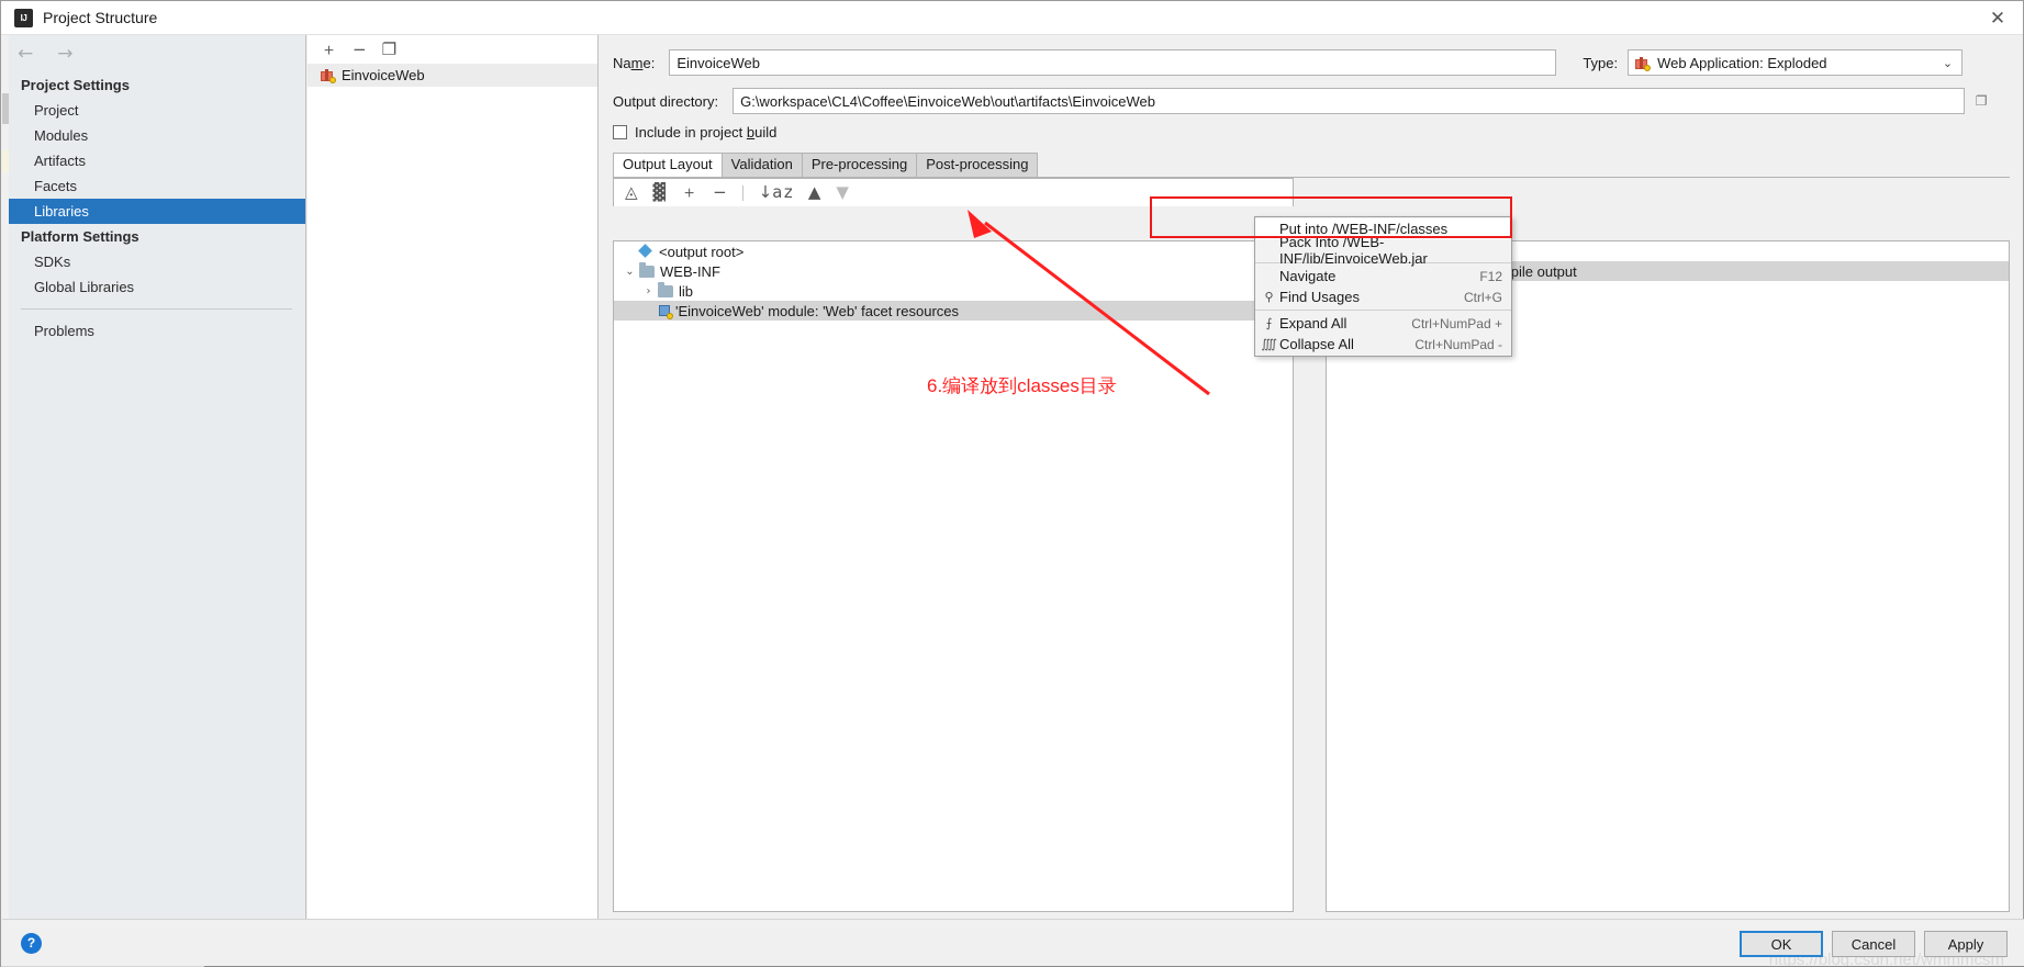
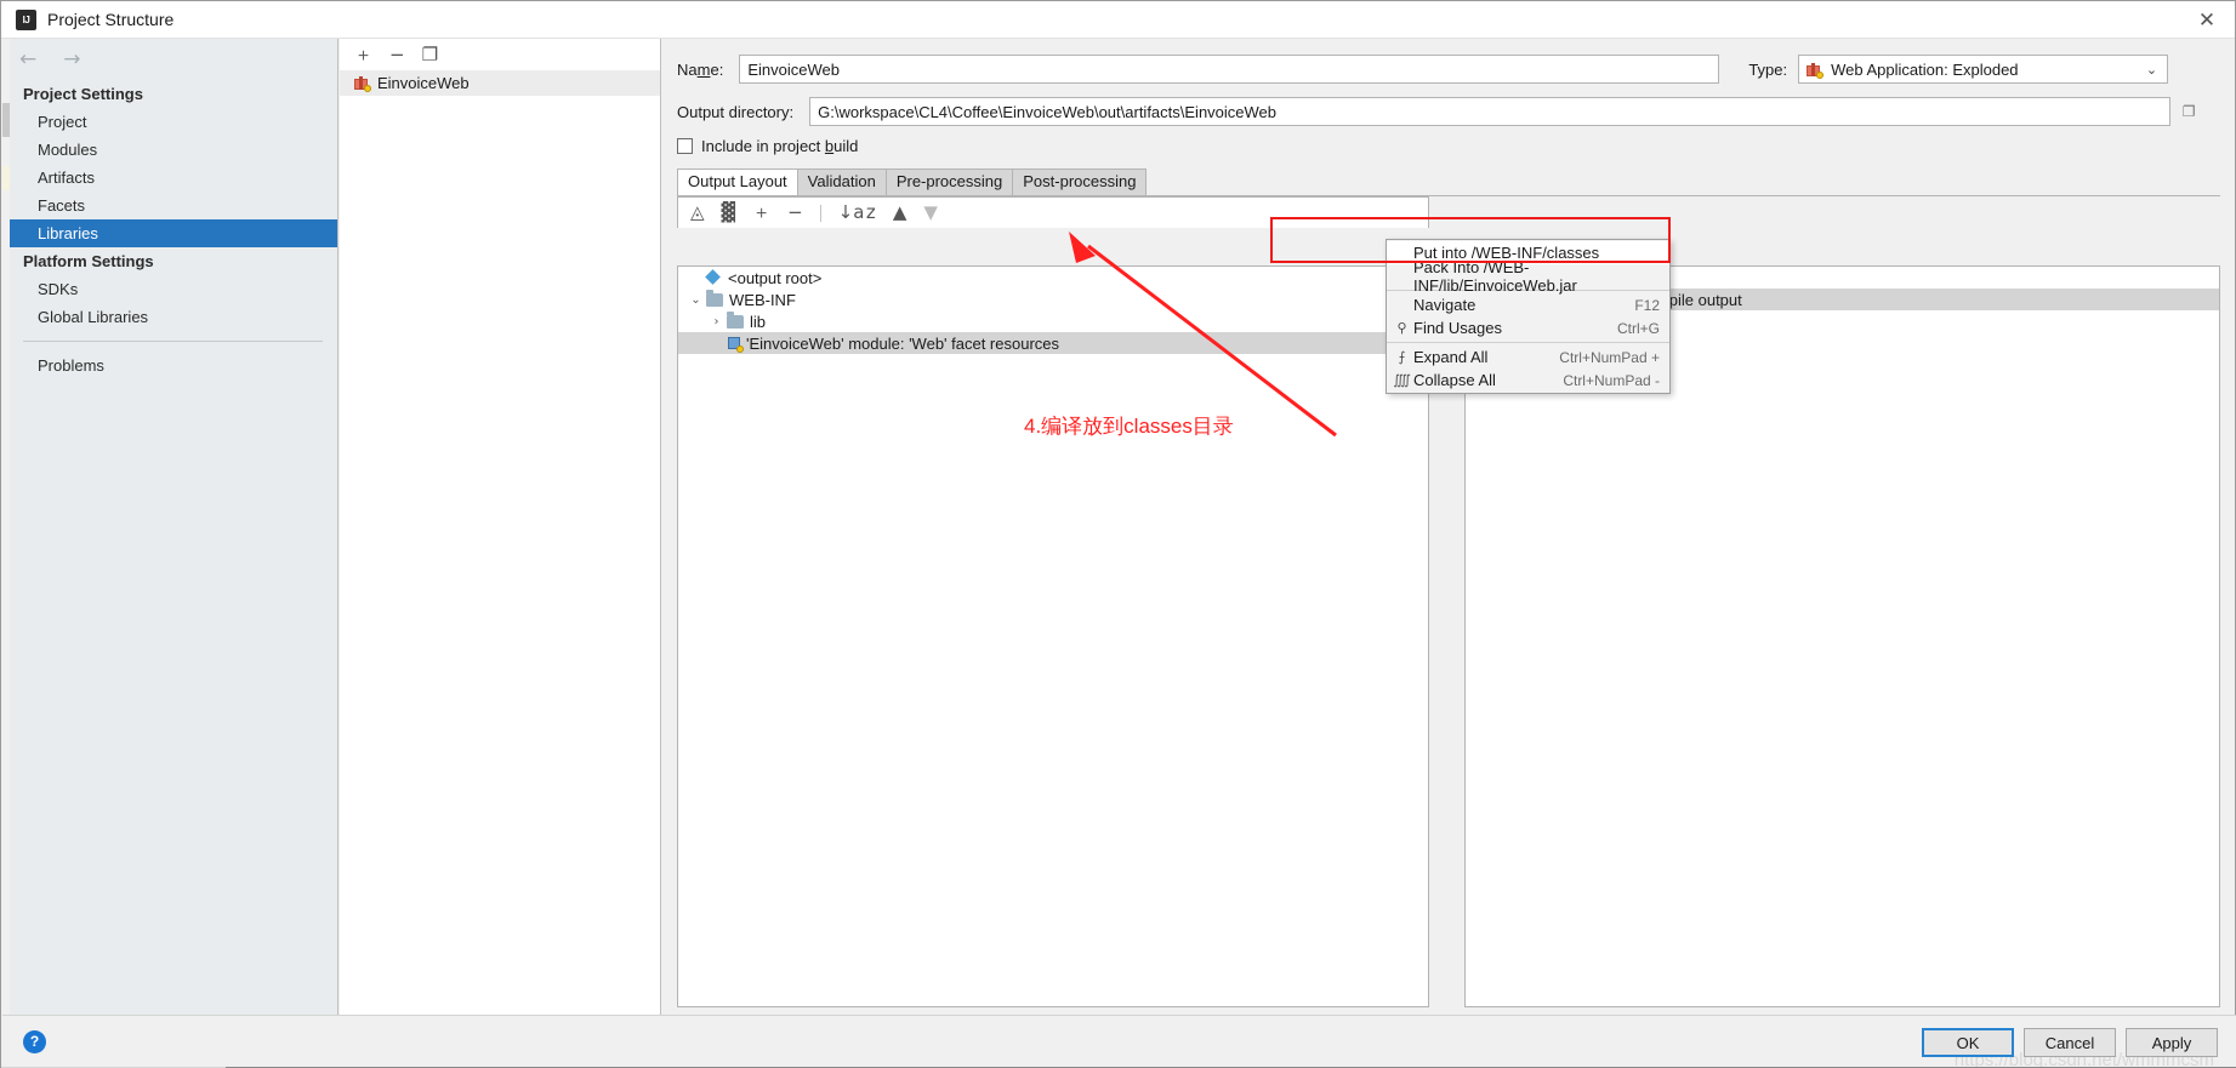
  Project Structure
  ✕
  ←
  →
  Project Settings
  Project
  Modules
  Artifacts
  Facets
  Libraries
  Platform Settings
  SDKs
  Global Libraries
  Problems
  ＋
  −
  ❐
  EinvoiceWeb
  Name:
  EinvoiceWeb
  Type:
  Web Application: Exploded
  ⌄
  Output directory:
  G:\workspace\CL4\Coffee\EinvoiceWeb\out\artifacts\EinvoiceWeb
  ❐
  Include in project build
  Output Layout
  Validation
  Pre-processing
  Post-processing
  ◬
  ▓
  ＋
  −
  ↓a z
  ▲
  ▼
  <output root>
  ⌄
  WEB-INF
  ›
  lib
  'EinvoiceWeb' module: 'Web' facet resources
  Put into /WEB-INF/classes
  Pack Into /WEB-INF/lib/EinvoiceWeb.jar
  Navigate
  F12
  ⚲
  Find Usages
  Ctrl+G
  ⨍
  Expand All
  Ctrl+NumPad +
  ⨌
  Collapse All
  Ctrl+NumPad -
- 6.编译放到classes目录
+ 4.编译放到classes目录
  ?
  https://blog.csdn.net/wmmmcsm
  OK
  Cancel
  Apply
